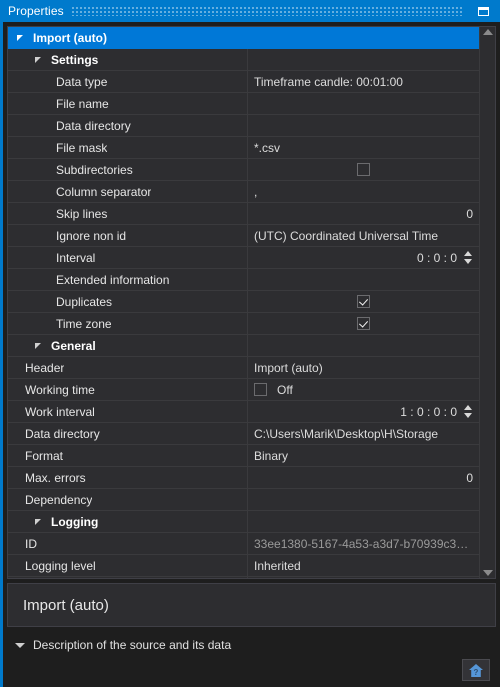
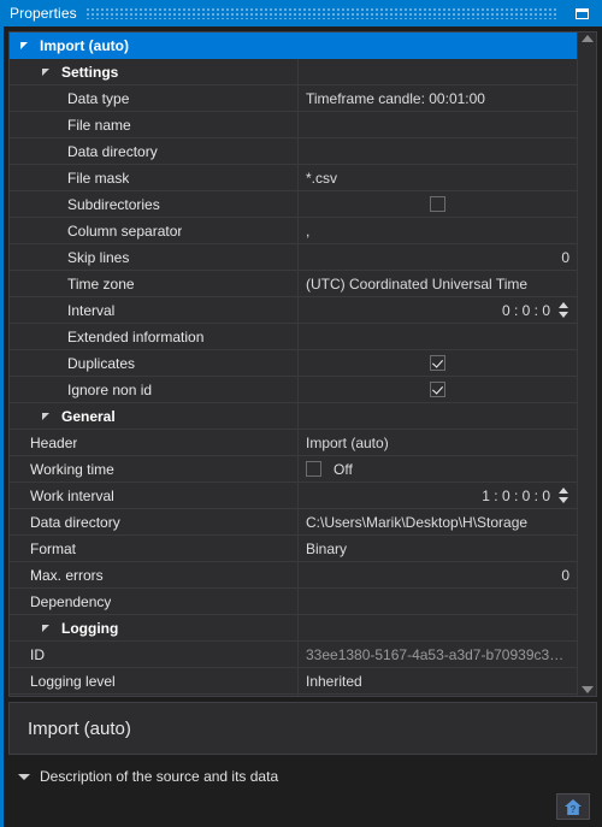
  Properties
  Import (auto)
  Settings
  Data type
  Timeframe candle: 00:01:00
  File name
  Data directory
  File mask
  *.csv
  Subdirectories
  Column separator
  ,
  Skip lines
  0
- Ignore non id
+ Time zone
  (UTC) Coordinated Universal Time
  Interval
  0 : 0 : 0
  Extended information
  Duplicates
- Time zone
+ Ignore non id
  General
  Header
  Import (auto)
  Working time
  Off
  Work interval
  1 : 0 : 0 : 0
  Data directory
  C:\Users\Marik\Desktop\H\Storage
  Format
  Binary
  Max. errors
  0
  Dependency
  Logging
  ID
  33ee1380-5167-4a53-a3d7-b70939c3010
  Logging level
  Inherited
  Import (auto)
  Description of the source and its data
  ?
